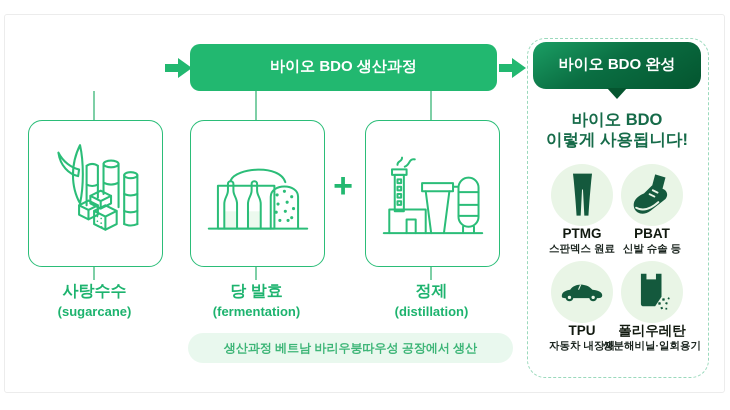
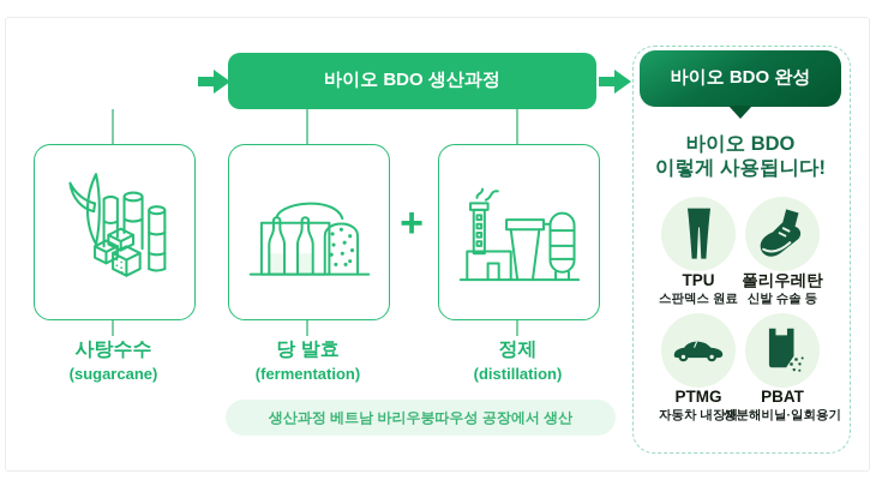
  바이오 BDO 생산과정
  바이오 BDO 완성
  +
  사탕수수
  (sugarcane)
  당 발효
  (fermentation)
  정제
  (distillation)
  생산과정 베트남 바리우붕따우성 공장에서 생산
  바이오 BDO
  이렇게 사용됩니다!
- PTMG
+ TPU
  스판덱스 원료
- PBAT
+ 폴리우레탄
  신발 슈솔 등
- TPU
+ PTMG
  자동차 내장재
- 폴리우레탄
+ PBAT
  생분해비닐·일회용기
